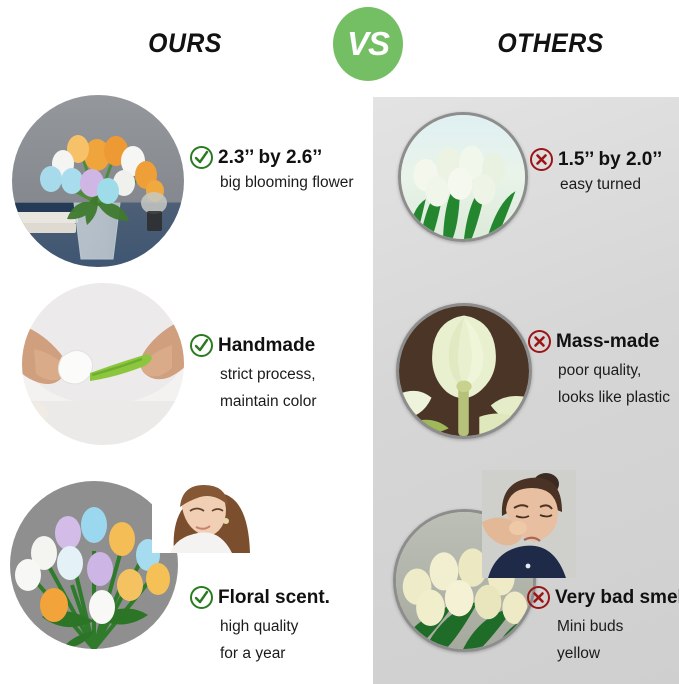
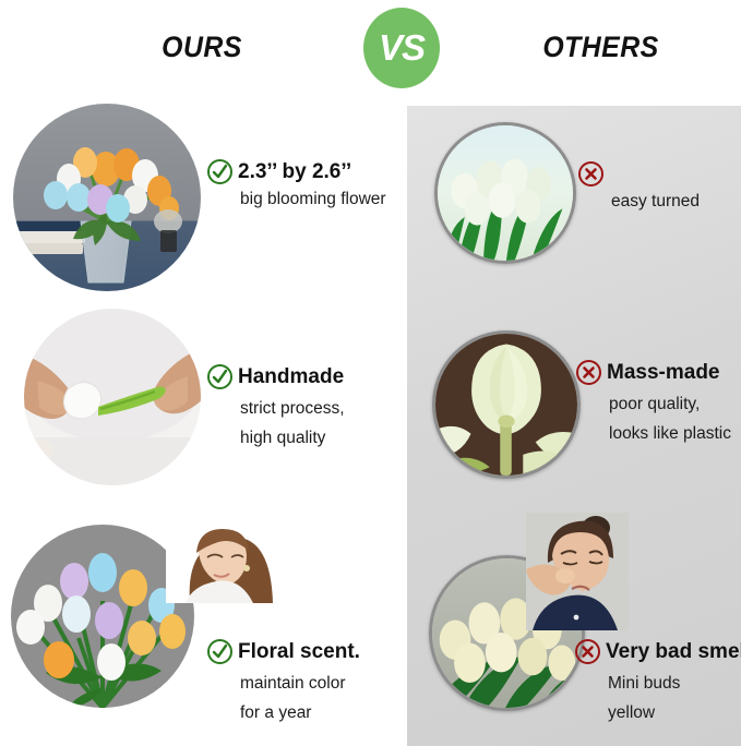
  OURS
  VS
  OTHERS
  2.3’’ by 2.6’’
  big blooming flower
- 1.5’’ by 2.0’’
  easy turned
  Handmade
  strict process,
- maintain color
+ high quality
  Mass-made
  poor quality,
  looks like plastic
  Floral scent.
- high quality
+ maintain color
  for a year
  Very bad sme
  Mini buds
  yellow
